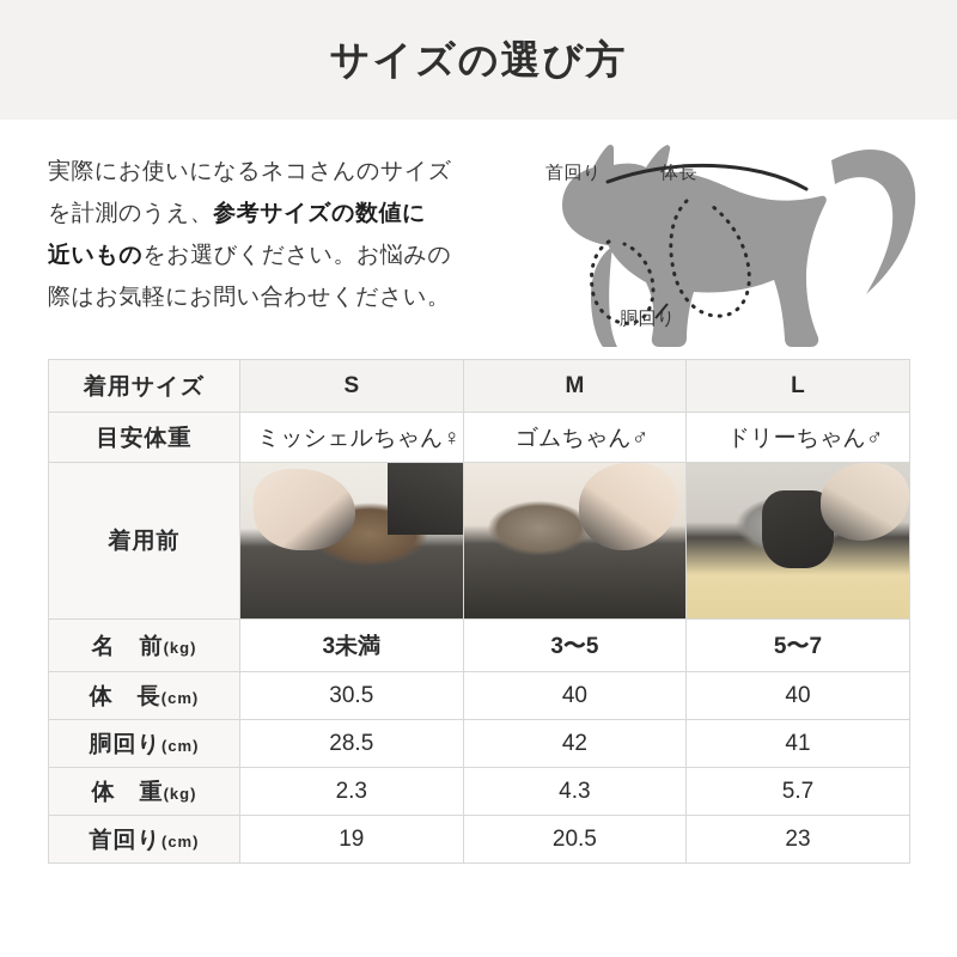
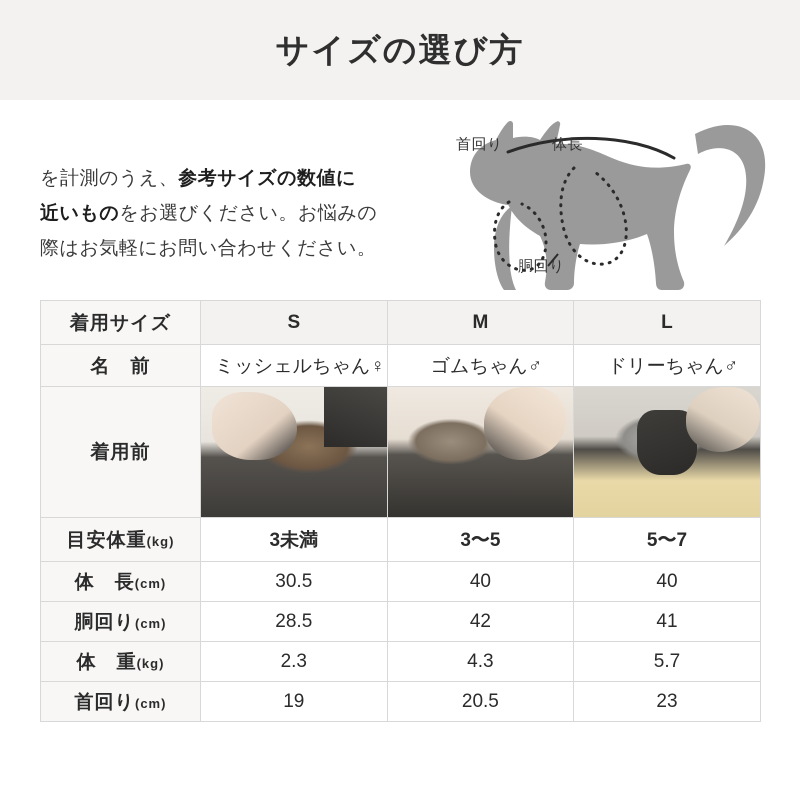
  サイズの選び方
- 実際にお使いになるネコさんのサイズ
  を計測のうえ、参考サイズの数値に
  近いものをお選びください。お悩みの
  際はお気軽にお問い合わせください。
  首回り
  体長
  胴回り
  着用サイズ	S	M	L
- 目安体重	ミッシェルちゃん♀	ゴムちゃん♂	ドリーちゃん♂
+ 名 前	ミッシェルちゃん♀	ゴムちゃん♂	ドリーちゃん♂
  着用前
- 名 前(kg)	3未満	3〜5	5〜7
+ 目安体重(kg)	3未満	3〜5	5〜7
  体 長(cm)	30.5	40	40
  胴回り(cm)	28.5	42	41
  体 重(kg)	2.3	4.3	5.7
  首回り(cm)	19	20.5	23
